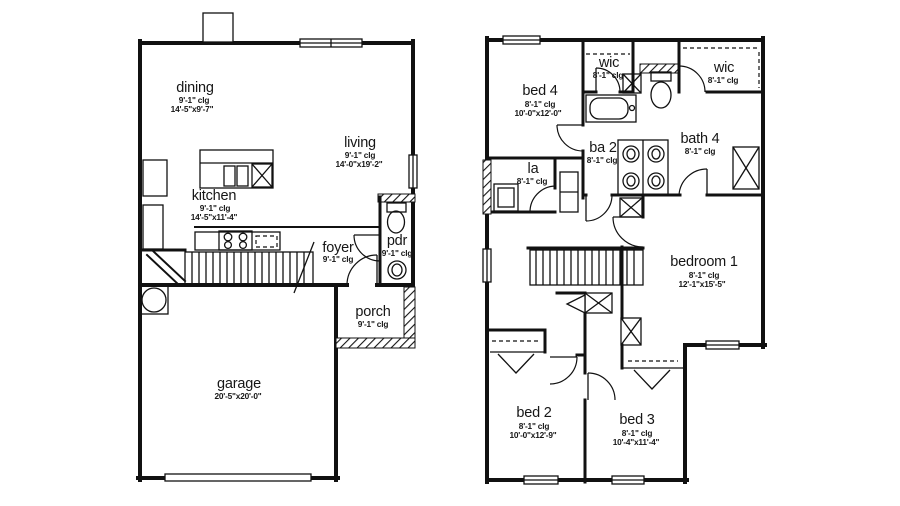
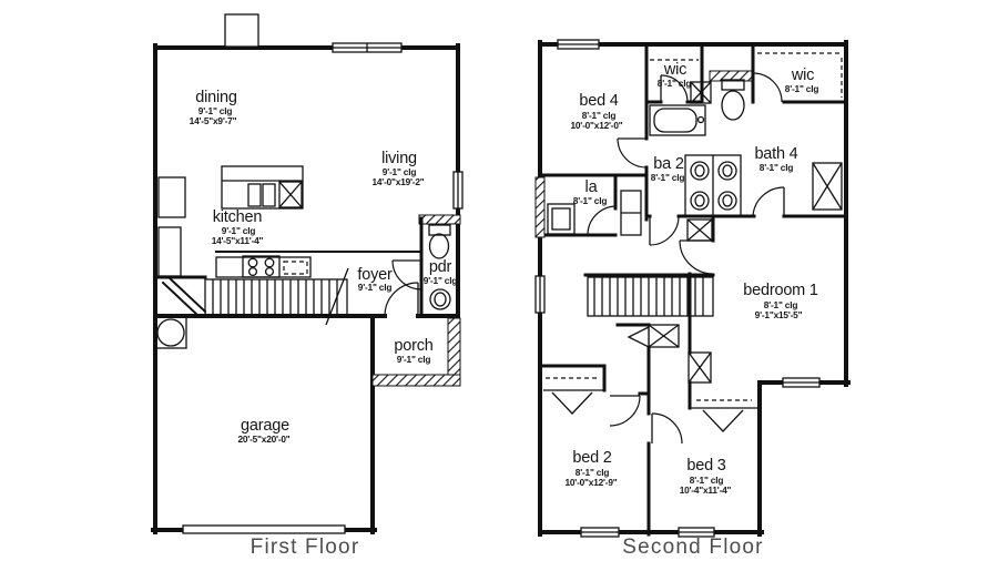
  dining
  9'-1" clg
  14'-5"x9'-7"
  living
  9'-1" clg
  14'-0"x19'-2"
  kitchen
  9'-1" clg
  14'-5"x11'-4"
  foyer
  9'-1" clg
  pdr
  9'-1" clg
  porch
  9'-1" clg
  garage
  20'-5"x20'-0"
  bed 4
  8'-1" clg
  10'-0"x12'-0"
  wic
  8'-1" clg
  wic
  8'-1" clg
  bath 4
  8'-1" clg
  ba 2
  8'-1" clg
  la
  8'-1" clg
  bedroom 1
  8'-1" clg
- 12'-1"x15'-5"
+ 9'-1"x15'-5"
  bed 2
  8'-1" clg
  10'-0"x12'-9"
  bed 3
  8'-1" clg
  10'-4"x11'-4"
+ First Floor
+ Second Floor
